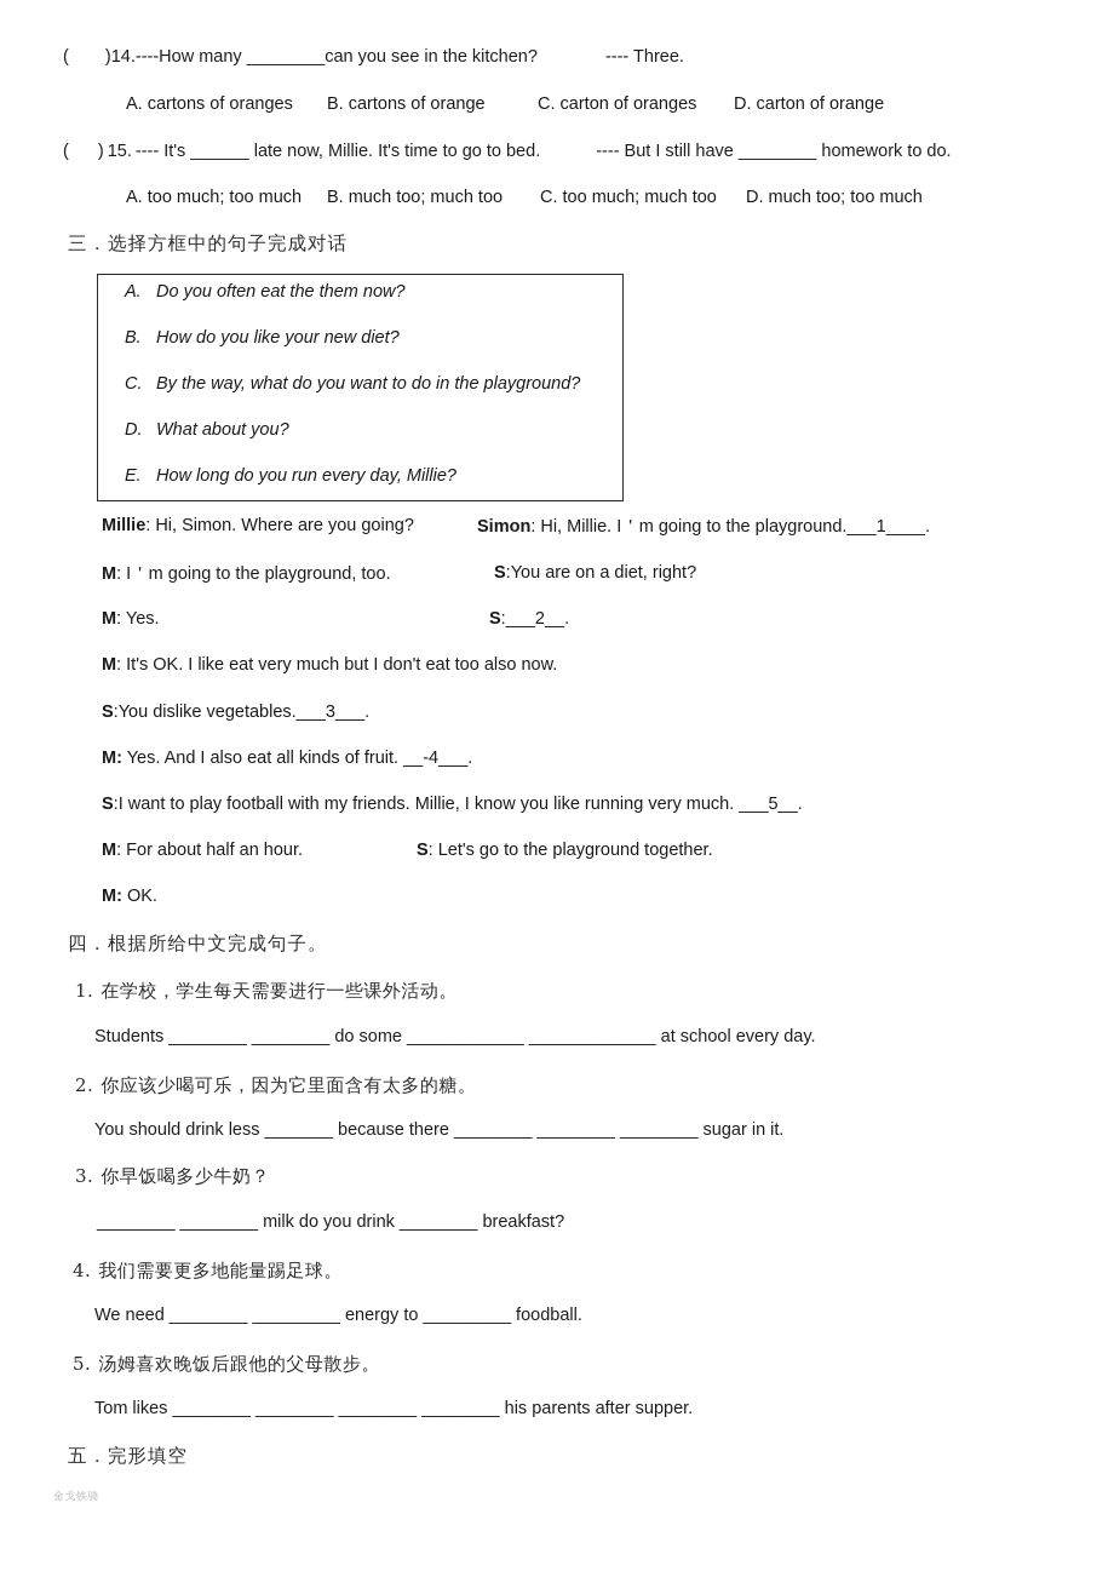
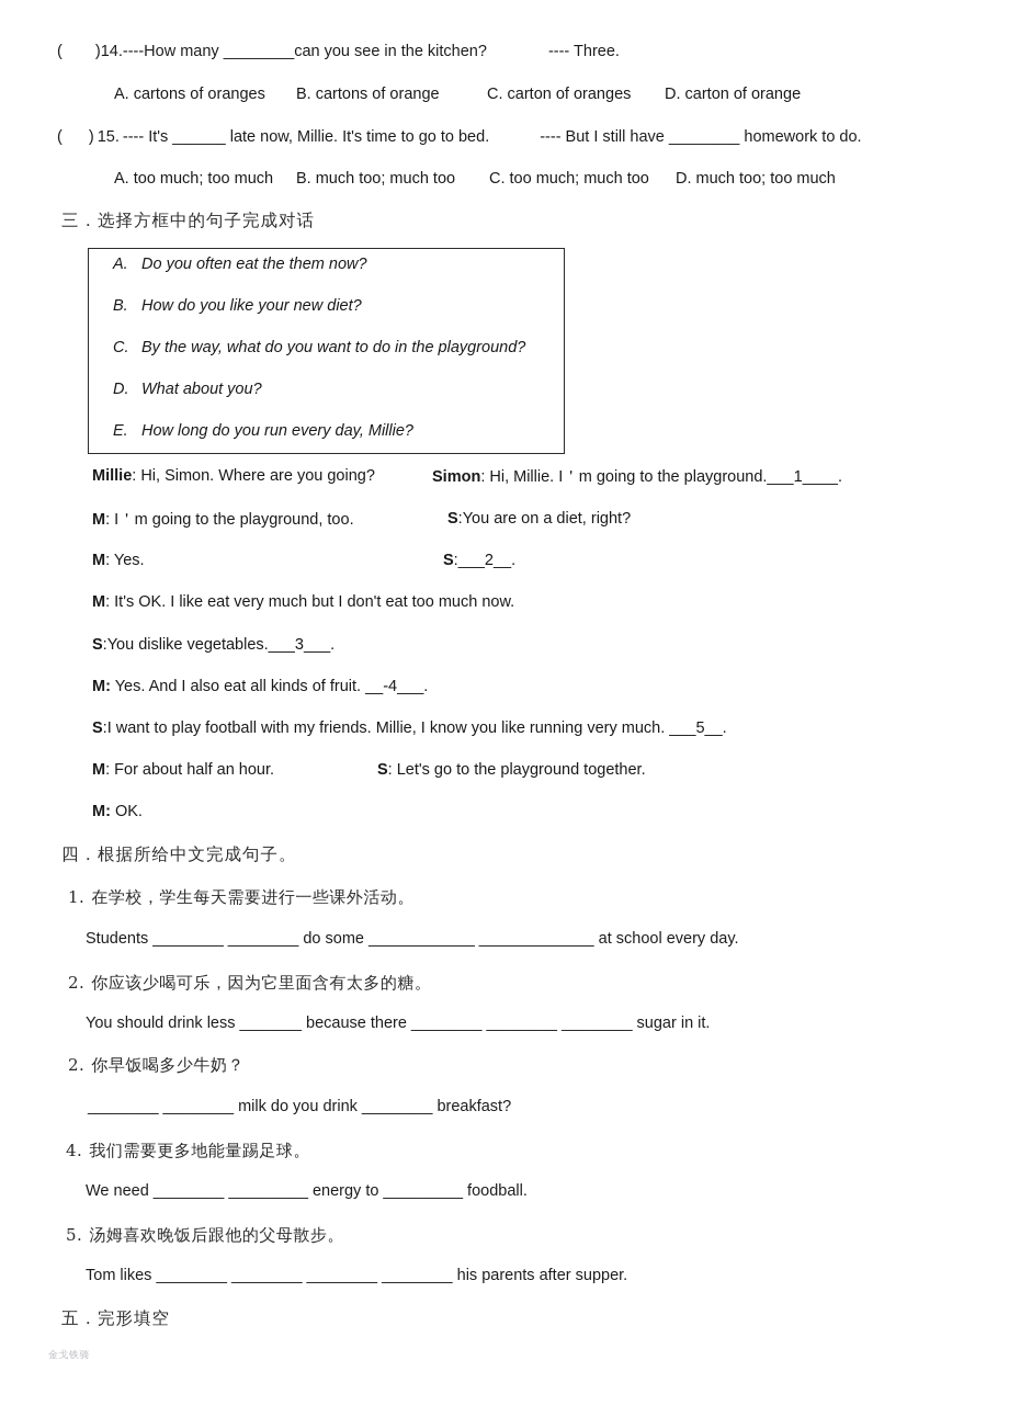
  ( )14.----How many ________can you see in the kitchen? ---- Three.
  A. cartons of oranges
  B. cartons of orange
  C. carton of oranges
  D. carton of orange
  ( ) 15. ---- It's ______ late now, Millie. It's time to go to bed. ---- But I still have ________ homework to do.
  A. too much; too much
  B. much too; much too
  C. too much; much too
  D. much too; too much
  三．选择方框中的句子完成对话
  A. Do you often eat the them now?
  B. How do you like your new diet?
  C. By the way, what do you want to do in the playground?
  D. What about you?
  E. How long do you run every day, Millie?
  Millie: Hi, Simon. Where are you going?
  Simon: Hi, Millie. I＇m going to the playground.___1____.
  M: I＇m going to the playground, too.
  S:You are on a diet, right?
  M: Yes.
  S:___2__.
- M: It's OK. I like eat very much but I don't eat too also now.
+ M: It's OK. I like eat very much but I don't eat too much now.
  S:You dislike vegetables.___3___.
  M: Yes. And I also eat all kinds of fruit. __-4___.
  S:I want to play football with my friends. Millie, I know you like running very much. ___5__.
  M: For about half an hour.
  S: Let's go to the playground together.
  M: OK.
  四．根据所给中文完成句子。
  1. 在学校，学生每天需要进行一些课外活动。
  Students ________ ________ do some ____________ _____________ at school every day.
  2. 你应该少喝可乐，因为它里面含有太多的糖。
  You should drink less _______ because there ________ ________ ________ sugar in it.
- 3. 你早饭喝多少牛奶？
+ 2. 你早饭喝多少牛奶？
  ________ ________ milk do you drink ________ breakfast?
  4. 我们需要更多地能量踢足球。
  We need ________ _________ energy to _________ foodball.
  5. 汤姆喜欢晚饭后跟他的父母散步。
  Tom likes ________ ________ ________ ________ his parents after supper.
  五．完形填空
  金戈铁骑
